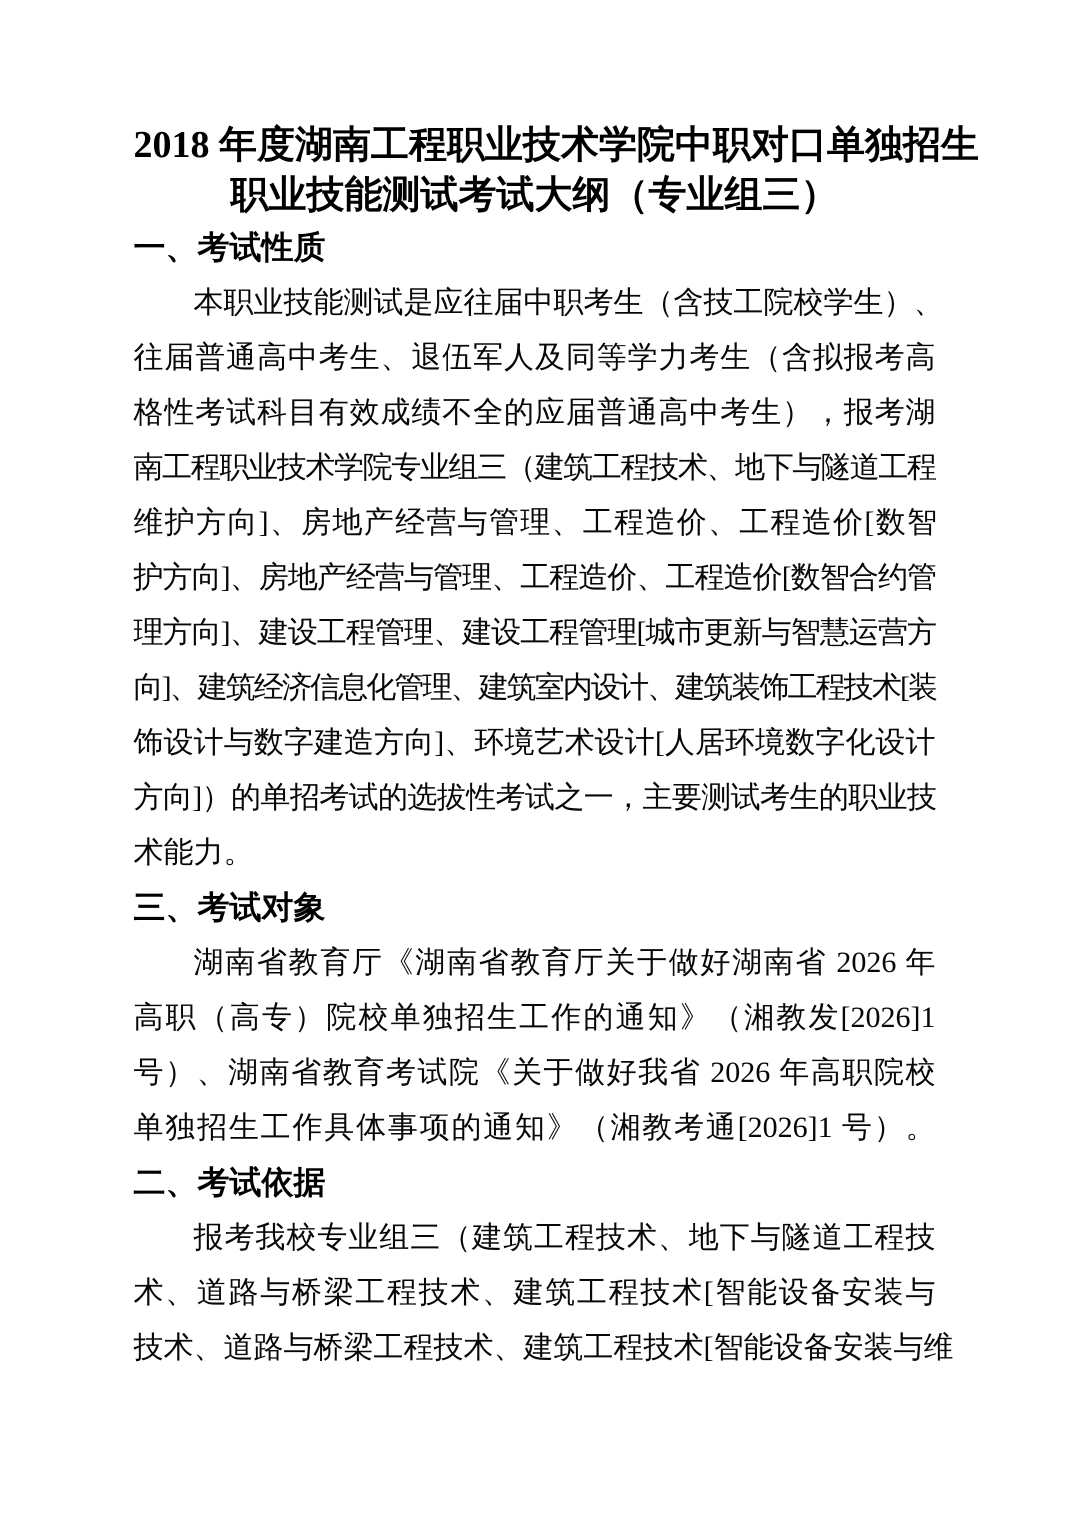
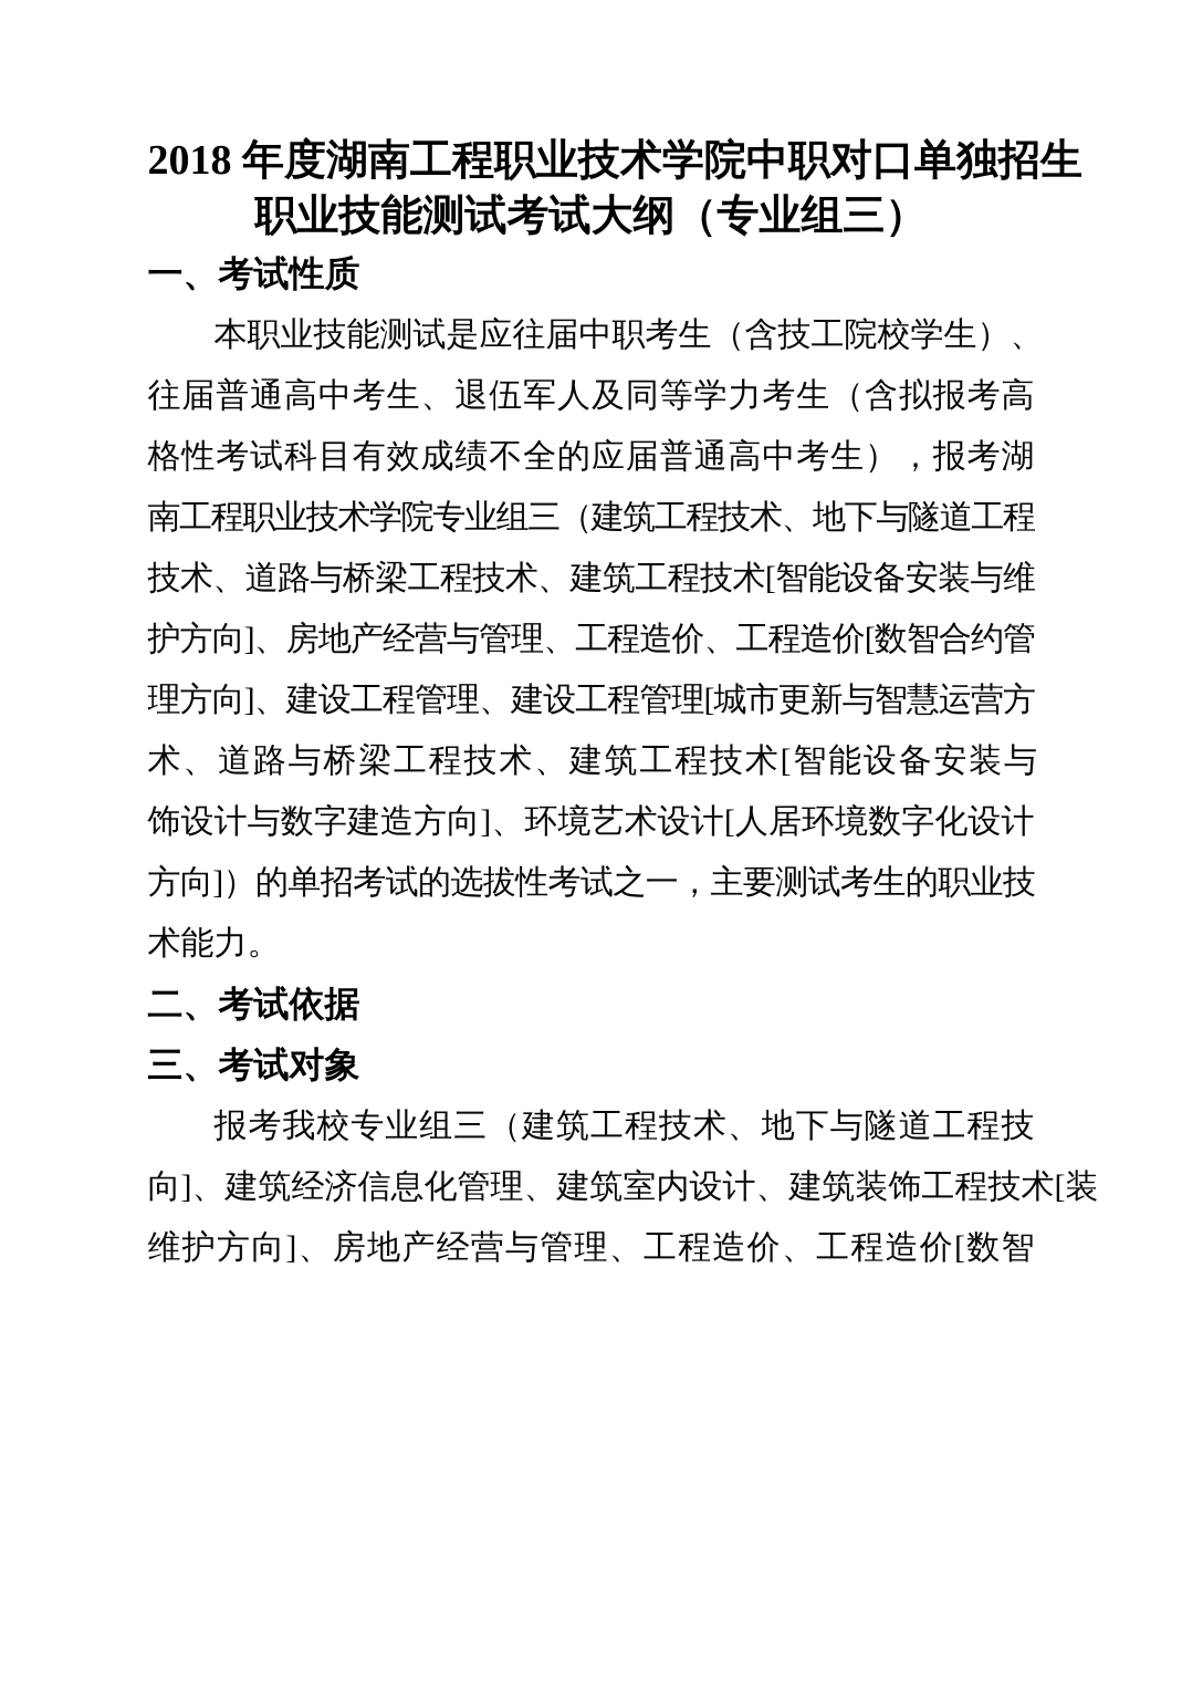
  2018 年度湖南工程职业技术学院中职对口单独招生
  职业技能测试考试大纲（专业组三）
  一、考试性质
  本职业技能测试是应往届中职考生（含技工院校学生）、
  往届普通高中考生、退伍军人及同等学力考生（含拟报考高
  格性考试科目有效成绩不全的应届普通高中考生），报考湖
  南工程职业技术学院专业组三（建筑工程技术、地下与隧道工程
- 维护方向]、房地产经营与管理、工程造价、工程造价[数智
+ 技术、道路与桥梁工程技术、建筑工程技术[智能设备安装与维
  护方向]、房地产经营与管理、工程造价、工程造价[数智合约管
  理方向]、建设工程管理、建设工程管理[城市更新与智慧运营方
- 向]、建筑经济信息化管理、建筑室内设计、建筑装饰工程技术[装
+ 术、道路与桥梁工程技术、建筑工程技术[智能设备安装与
  饰设计与数字建造方向]、环境艺术设计[人居环境数字化设计
  方向]）的单招考试的选拔性考试之一，主要测试考生的职业技
  术能力。
- 三、考试对象
+ 二、考试依据
- 湖南省教育厅《湖南省教育厅关于做好湖南省 2026 年
- 高职（高专）院校单独招生工作的通知》（湘教发[2026]1
- 号）、湖南省教育考试院《关于做好我省 2026 年高职院校
- 单独招生工作具体事项的通知》（湘教考通[2026]1 号）。
- 二、考试依据
+ 三、考试对象
  报考我校专业组三（建筑工程技术、地下与隧道工程技
- 术、道路与桥梁工程技术、建筑工程技术[智能设备安装与
+ 向]、建筑经济信息化管理、建筑室内设计、建筑装饰工程技术[装
- 技术、道路与桥梁工程技术、建筑工程技术[智能设备安装与维
+ 维护方向]、房地产经营与管理、工程造价、工程造价[数智
